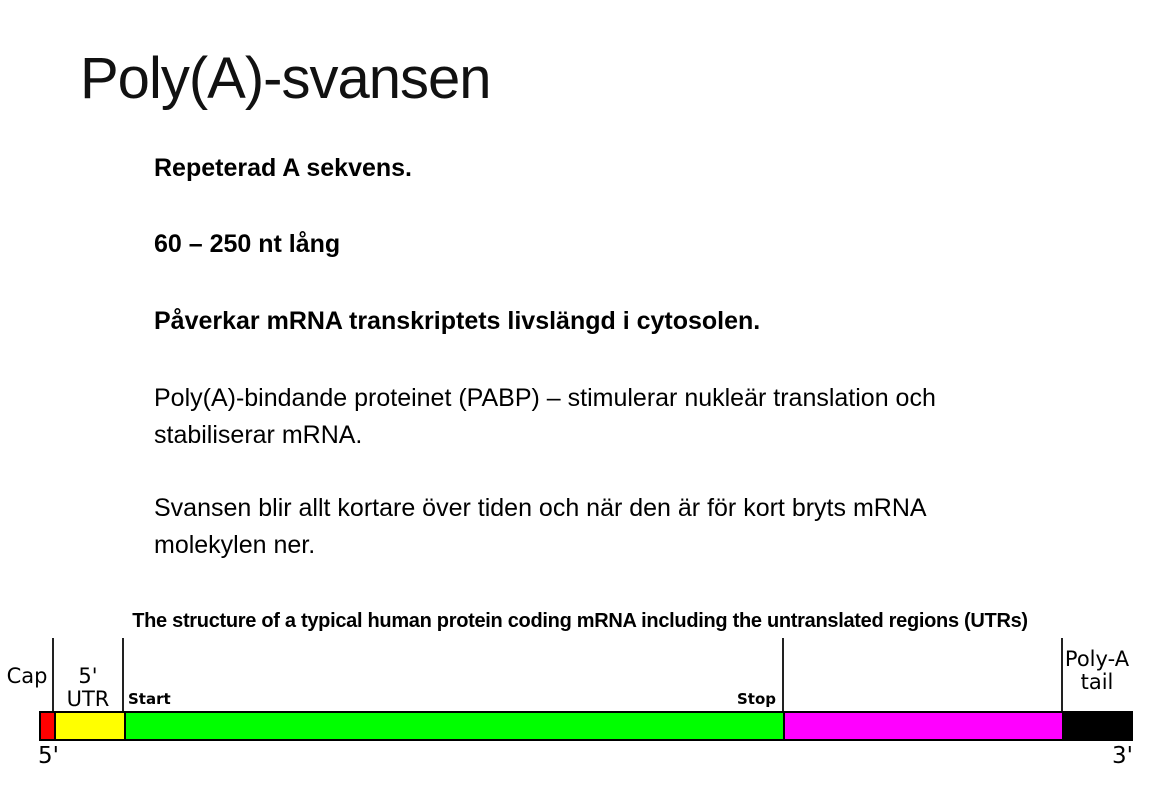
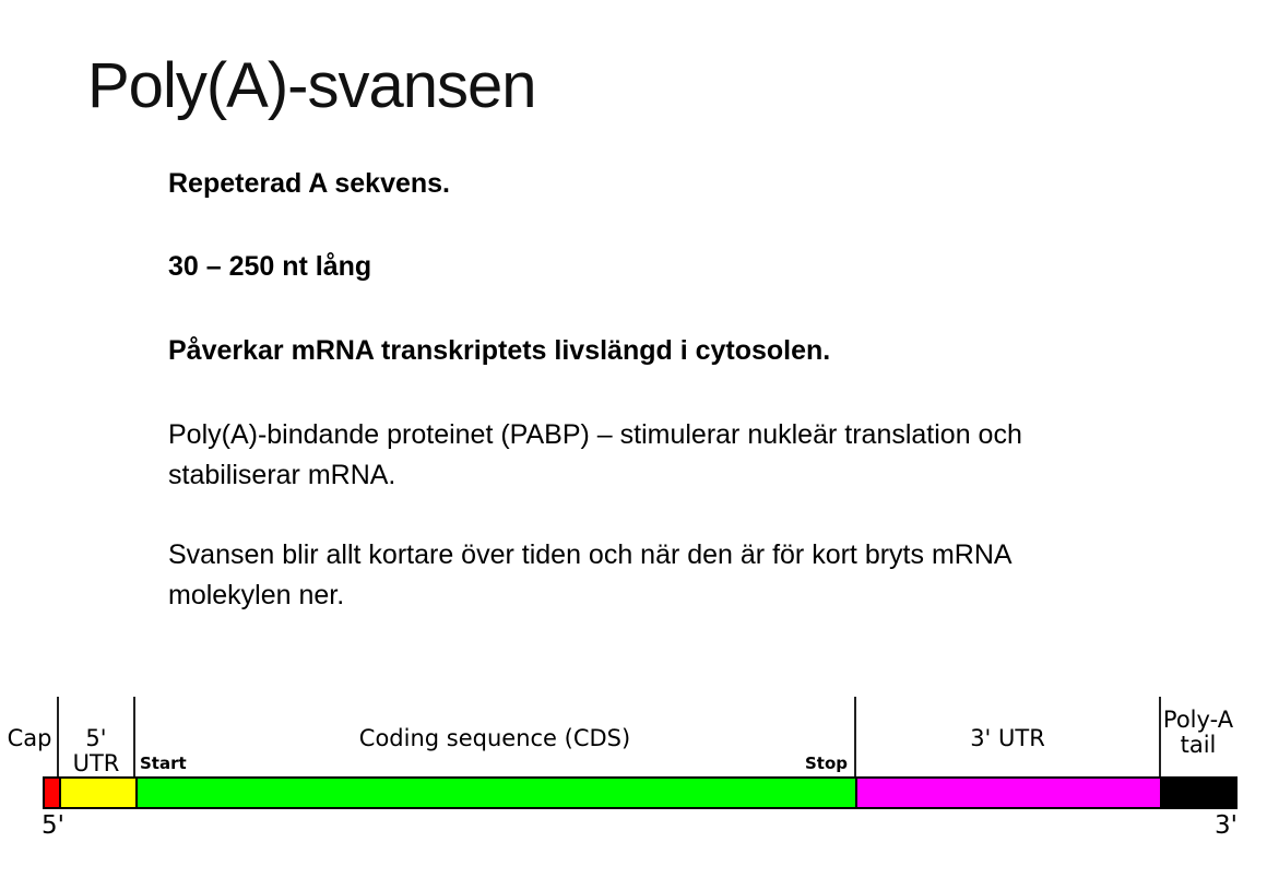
  Poly(A)-svansen
  Repeterad A sekvens.
- 60 – 250 nt lång
+ 30 – 250 nt lång
  Påverkar mRNA transkriptets livslängd i cytosolen.
  Poly(A)-bindande proteinet (PABP) – stimulerar nukleär translation och stabiliserar mRNA.
  Svansen blir allt kortare över tiden och när den är för kort bryts mRNA molekylen ner.
- The structure of a typical human protein coding mRNA including the untranslated regions (UTRs)
  Cap
  5' UTR
+ Coding sequence (CDS)
+ 3' UTR
  Poly-A
  tail
  Start
  Stop
  5'
  3'
